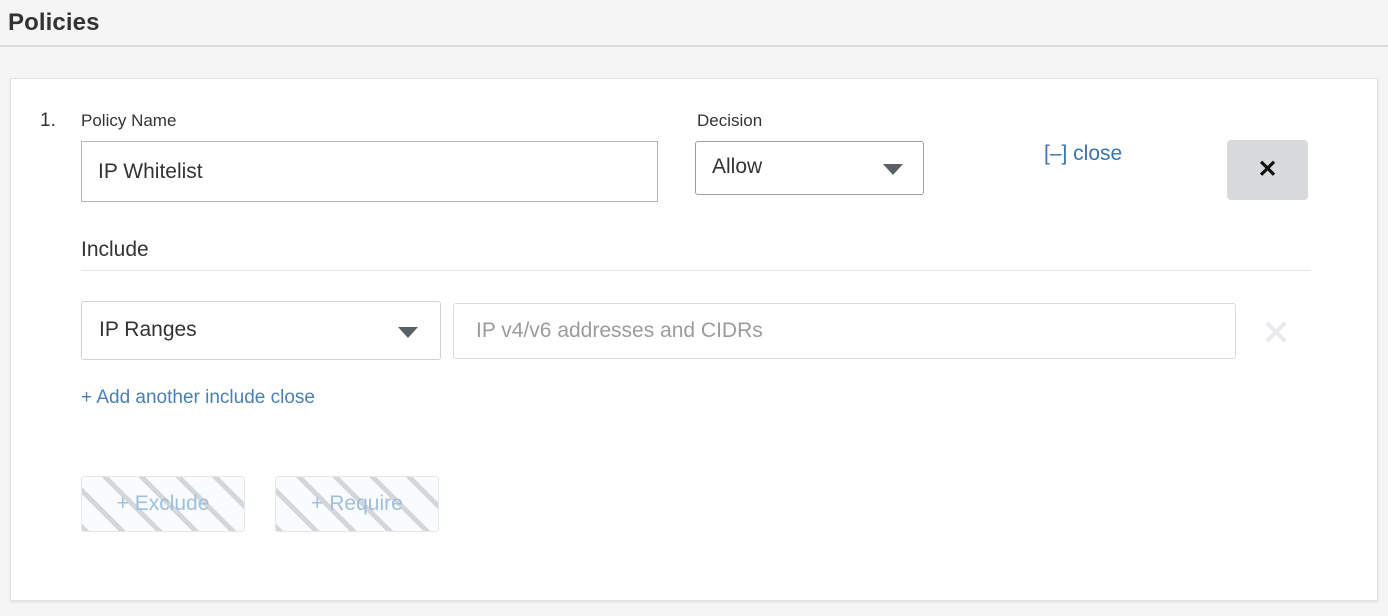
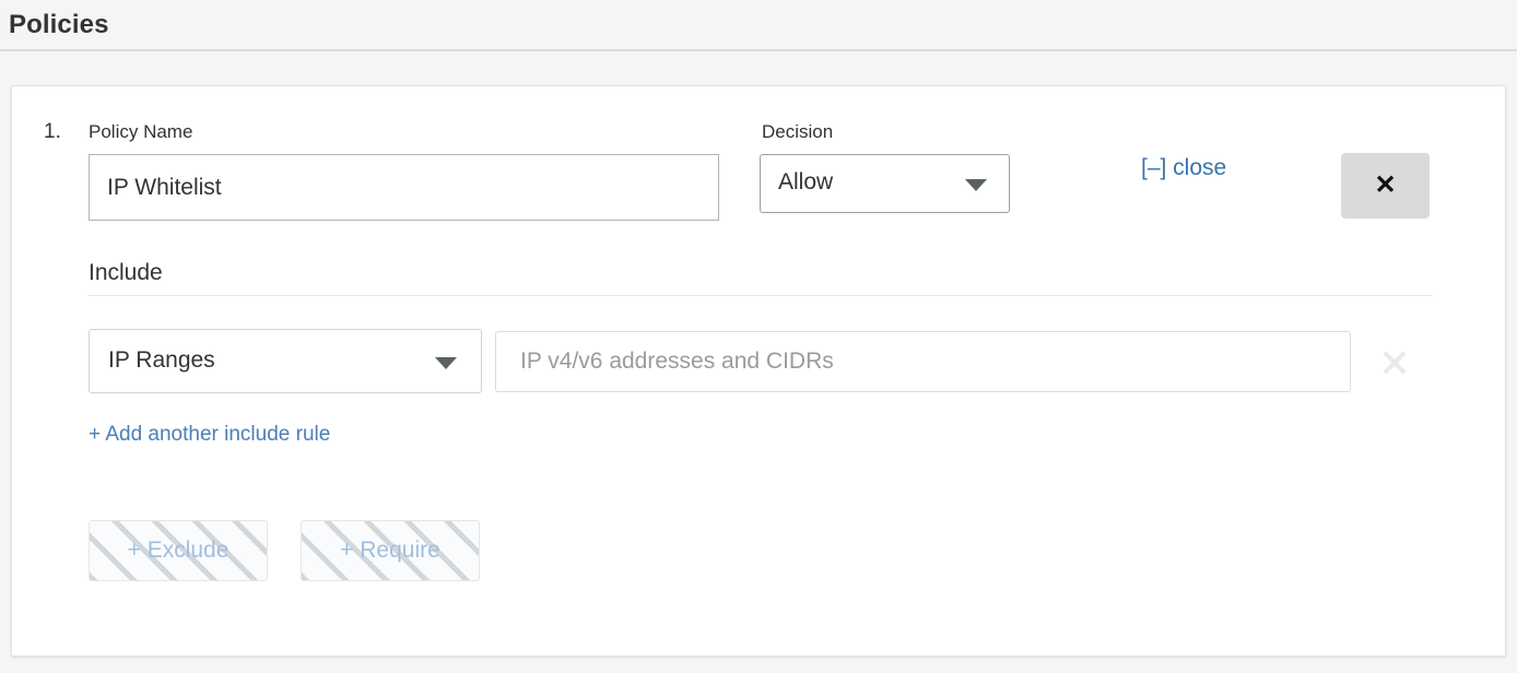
  Policies
  1.
  Policy Name
  IP Whitelist
  Decision
  Allow
  [–] close
  ✕
  Include
  IP Ranges
  IP v4/v6 addresses and CIDRs
- + Add another include close
+ + Add another include rule
  + Exclude
  + Require
